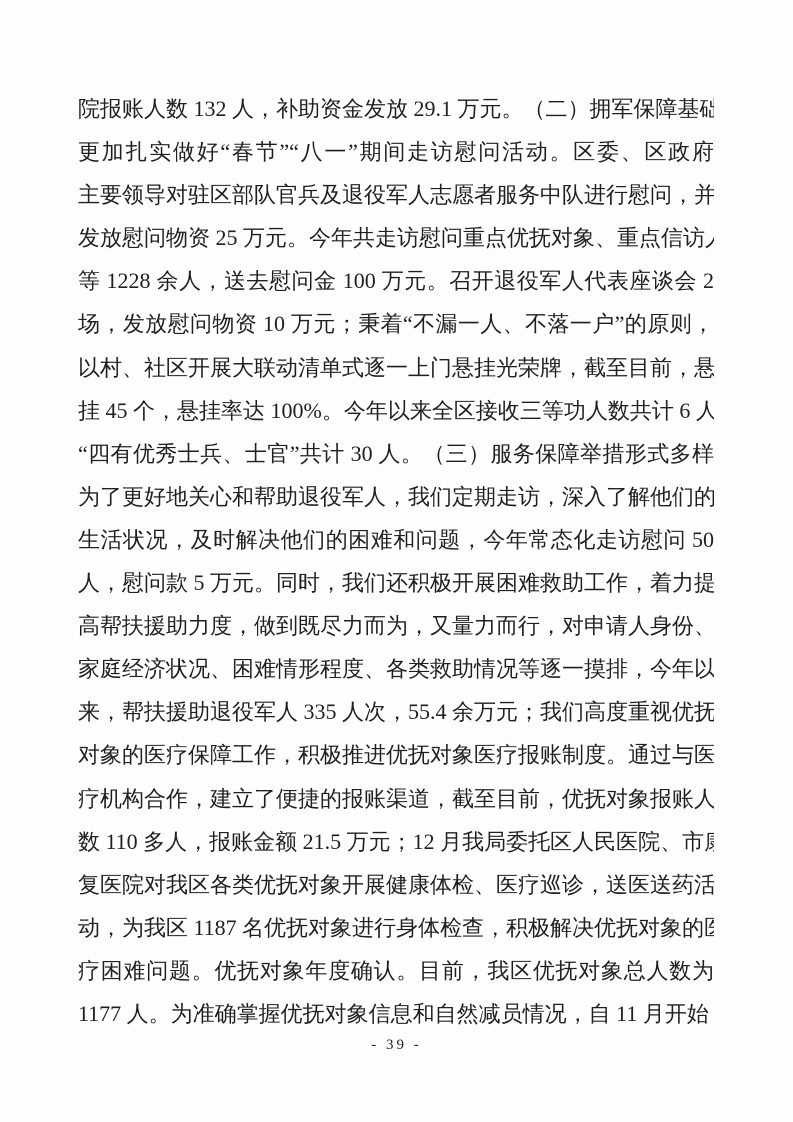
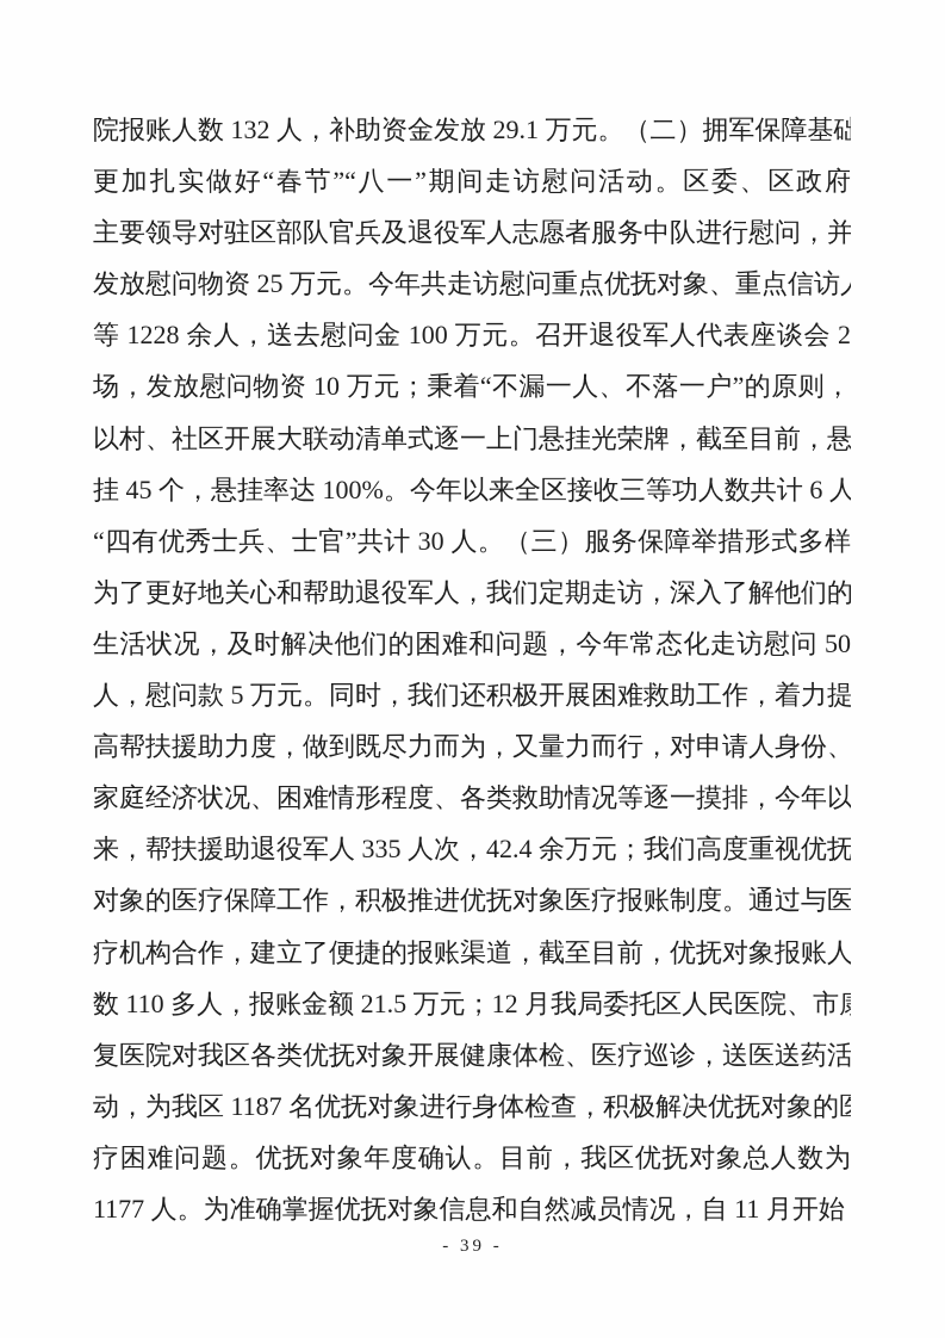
  院报账人数 132 人，补助资金发放 29.1 万元。（二）拥军保障基础
  更加扎实做好“春节”“八一”期间走访慰问活动。区委、区政府
  主要领导对驻区部队官兵及退役军人志愿者服务中队进行慰问，并
  发放慰问物资 25 万元。今年共走访慰问重点优抚对象、重点信访
  等 1228 余人，送去慰问金 100 万元。召开退役军人代表座谈会 2
  场，发放慰问物资 10 万元；秉着“不漏一人、不落一户”的原则，
  以村、社区开展大联动清单式逐一上门悬挂光荣牌，截至目前，悬
  挂 45 个，悬挂率达 100%。今年以来全区接收三等功人数共计 6 人
  “四有优秀士兵、士官”共计 30 人。（三）服务保障举措形式多样
  为了更好地关心和帮助退役军人，我们定期走访，深入了解他们的
  生活状况，及时解决他们的困难和问题，今年常态化走访慰问 50
  人，慰问款 5 万元。同时，我们还积极开展困难救助工作，着力提
  高帮扶援助力度，做到既尽力而为，又量力而行，对申请人身份、
  家庭经济状况、困难情形程度、各类救助情况等逐一摸排，今年以
- 来，帮扶援助退役军人 335 人次，55.4 余万元；我们高度重视优抚
+ 来，帮扶援助退役军人 335 人次，42.4 余万元；我们高度重视优抚
  对象的医疗保障工作，积极推进优抚对象医疗报账制度。通过与医
  疗机构合作，建立了便捷的报账渠道，截至目前，优抚对象报账人
  数 110 多人，报账金额 21.5 万元；12 月我局委托区人民医院、市
  复医院对我区各类优抚对象开展健康体检、医疗巡诊，送医送药活
  动，为我区 1187 名优抚对象进行身体检查，积极解决优抚对象的
  疗困难问题。优抚对象年度确认。目前，我区优抚对象总人数为
  1177 人。为准确掌握优抚对象信息和自然减员情况，自 11 月开始
  - 39 -
